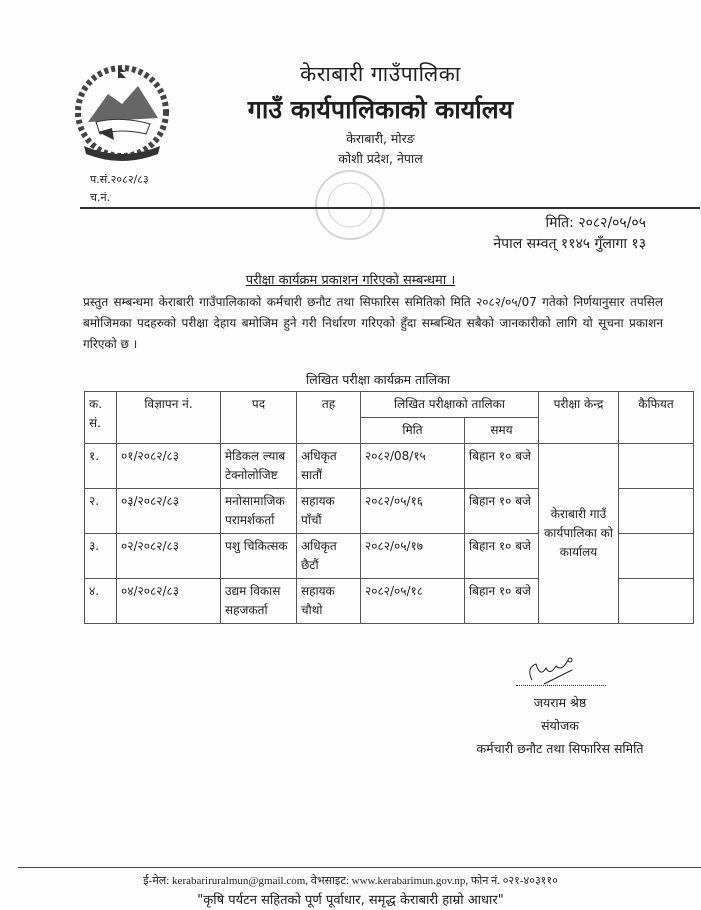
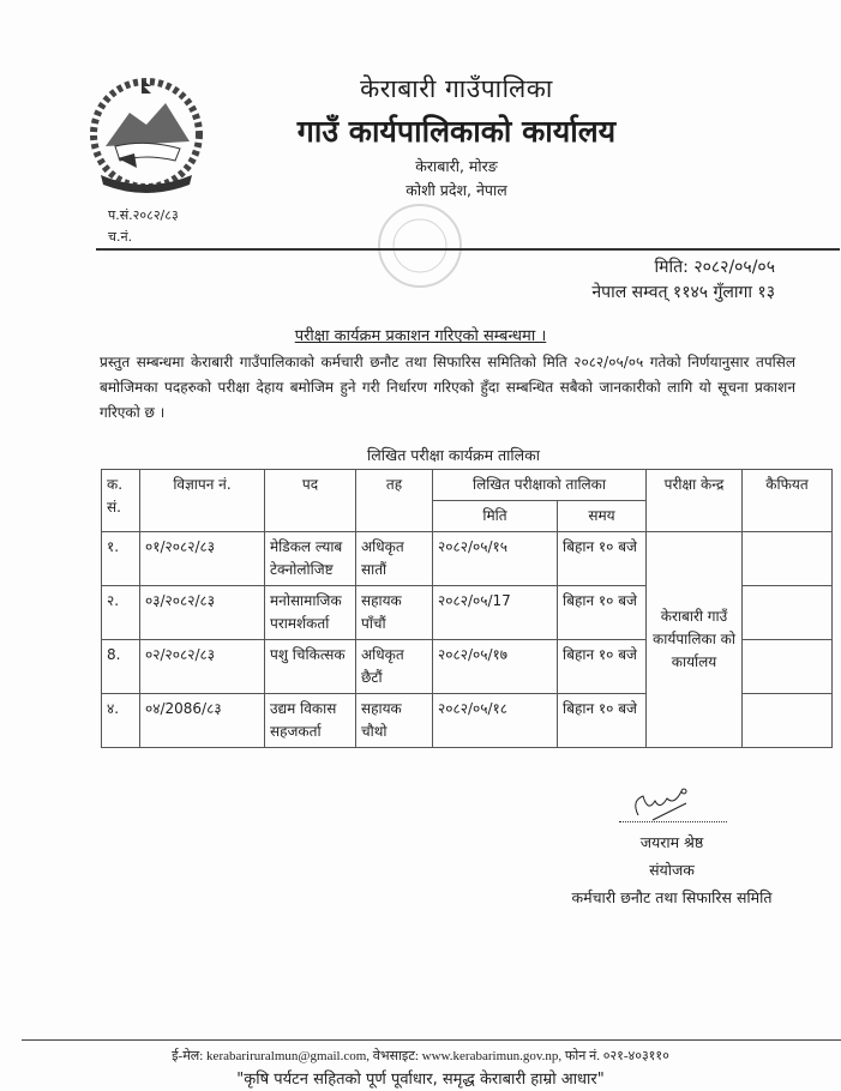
  केराबारी गाउँपालिका
  गाउँ कार्यपालिकाको कार्यालय
  केराबारी, मोरङ
  कोशी प्रदेश, नेपाल
  प.सं.२०८२/८३
  च.नं.
  मिति: २०८२/०५/०५
  नेपाल सम्वत् ११४५ गुँलागा १३
  परीक्षा कार्यक्रम प्रकाशन गरिएको सम्बन्धमा ।
- प्रस्तुत सम्बन्धमा केराबारी गाउँपालिकाको कर्मचारी छनौट तथा सिफारिस समितिको मिति २०८२/०५/07 गतेको निर्णयानुसार तपसिल बमोजिमका पदहरुको परीक्षा देहाय बमोजिम हुने गरी निर्धारण गरिएको हुँदा सम्बन्धित सबैको जानकारीको लागि यो सूचना प्रकाशन गरिएको छ ।
+ प्रस्तुत सम्बन्धमा केराबारी गाउँपालिकाको कर्मचारी छनौट तथा सिफारिस समितिको मिति २०८२/०५/०५ गतेको निर्णयानुसार तपसिल बमोजिमका पदहरुको परीक्षा देहाय बमोजिम हुने गरी निर्धारण गरिएको हुँदा सम्बन्धित सबैको जानकारीको लागि यो सूचना प्रकाशन गरिएको छ ।
  लिखित परीक्षा कार्यक्रम तालिका
  क. सं.	विज्ञापन नं.	पद	तह	लिखित परीक्षाको तालिका	परीक्षा केन्द्र	कैफियत
  मिति	समय
- १.	०१/२०८२/८३	मेडिकल ल्याब टेक्नोलोजिष्ट	अधिकृत सातौं	२०८२/08/१५	बिहान १० बजे	केराबारी गाउँ कार्यपालिका को कार्यालय
+ १.	०१/२०८२/८३	मेडिकल ल्याब टेक्नोलोजिष्ट	अधिकृत सातौं	२०८२/०५/१५	बिहान १० बजे	केराबारी गाउँ कार्यपालिका को कार्यालय
- २.	०३/२०८२/८३	मनोसामाजिक परामर्शकर्ता	सहायक पाँचौं	२०८२/०५/१६	बिहान १० बजे
+ २.	०३/२०८२/८३	मनोसामाजिक परामर्शकर्ता	सहायक पाँचौं	२०८२/०५/17	बिहान १० बजे
- ३.	०२/२०८२/८३	पशु चिकित्सक	अधिकृत छैटौं	२०८२/०५/१७	बिहान १० बजे
+ 8.	०२/२०८२/८३	पशु चिकित्सक	अधिकृत छैटौं	२०८२/०५/१७	बिहान १० बजे
- ४.	०४/२०८२/८३	उद्यम विकास सहजकर्ता	सहायक चौथो	२०८२/०५/१८	बिहान १० बजे
+ ४.	०४/2086/८३	उद्यम विकास सहजकर्ता	सहायक चौथो	२०८२/०५/१८	बिहान १० बजे
  जयराम श्रेष्ठ
  संयोजक
  कर्मचारी छनौट तथा सिफारिस समिति
  ई-मेल: kerabariruralmun@gmail.com, वेभसाइट: www.kerabarimun.gov.np, फोन नं. ०२१-४०३११०
  "कृषि पर्यटन सहितको पूर्ण पूर्वाधार, समृद्ध केराबारी हाम्रो आधार"
